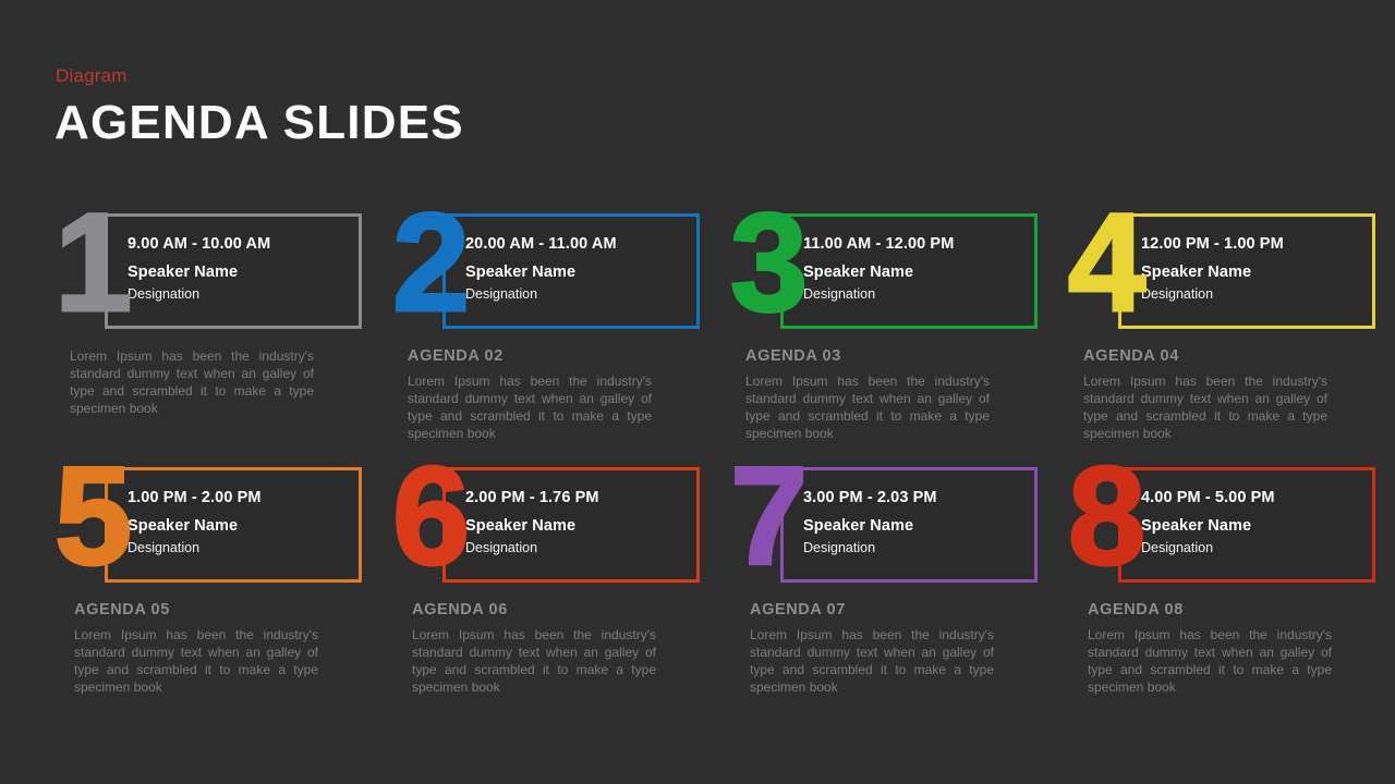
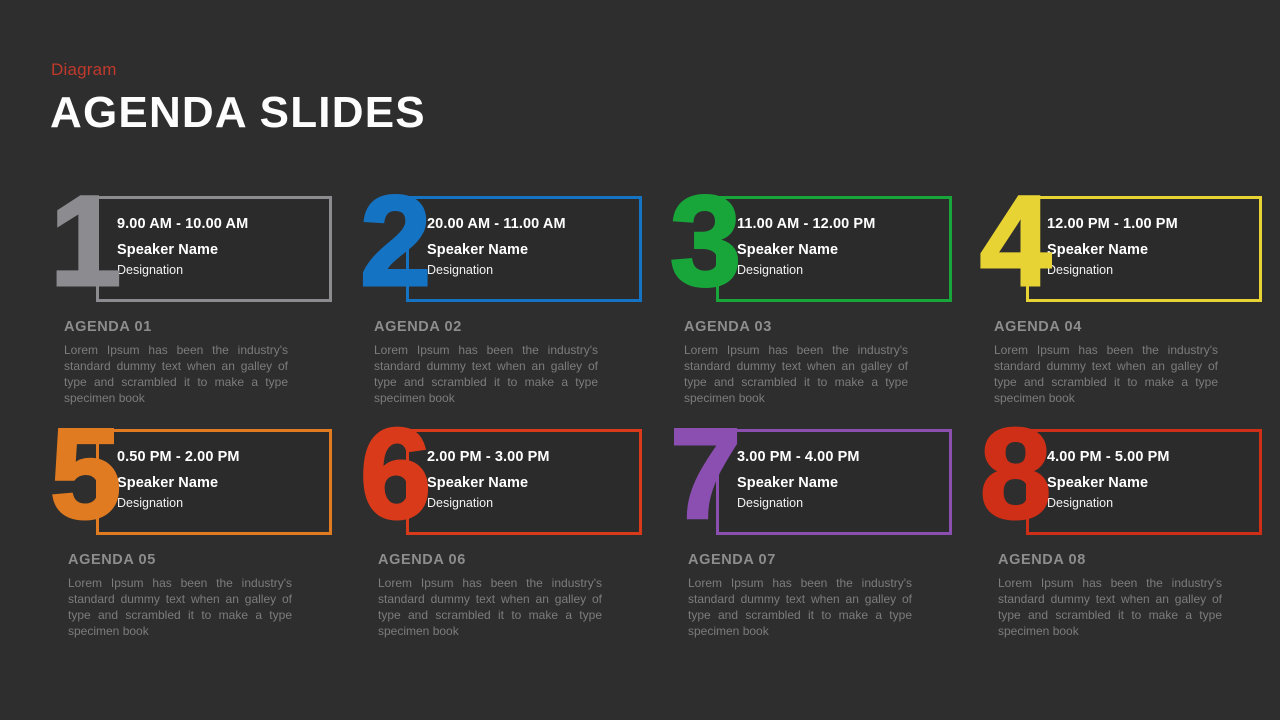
  Diagram
  AGENDA SLIDES
  1
  9.00 AM - 10.00 AM
  Speaker Name
  Designation
+ AGENDA 01
  Lorem Ipsum has been the industry's standard dummy text when an galley of type and scrambled it to make a type specimen book
  2
  20.00 AM - 11.00 AM
  Speaker Name
  Designation
  AGENDA 02
  Lorem Ipsum has been the industry's standard dummy text when an galley of type and scrambled it to make a type specimen book
  3
  11.00 AM - 12.00 PM
  Speaker Name
  Designation
  AGENDA 03
  Lorem Ipsum has been the industry's standard dummy text when an galley of type and scrambled it to make a type specimen book
  4
  12.00 PM - 1.00 PM
  Speaker Name
  Designation
  AGENDA 04
  Lorem Ipsum has been the industry's standard dummy text when an galley of type and scrambled it to make a type specimen book
  5
- 1.00 PM - 2.00 PM
+ 0.50 PM - 2.00 PM
  Speaker Name
  Designation
  AGENDA 05
  Lorem Ipsum has been the industry's standard dummy text when an galley of type and scrambled it to make a type specimen book
  6
- 2.00 PM - 1.76 PM
+ 2.00 PM - 3.00 PM
  Speaker Name
  Designation
  AGENDA 06
  Lorem Ipsum has been the industry's standard dummy text when an galley of type and scrambled it to make a type specimen book
  7
- 3.00 PM - 2.03 PM
+ 3.00 PM - 4.00 PM
  Speaker Name
  Designation
  AGENDA 07
  Lorem Ipsum has been the industry's standard dummy text when an galley of type and scrambled it to make a type specimen book
  8
  4.00 PM - 5.00 PM
  Speaker Name
  Designation
  AGENDA 08
  Lorem Ipsum has been the industry's standard dummy text when an galley of type and scrambled it to make a type specimen book
